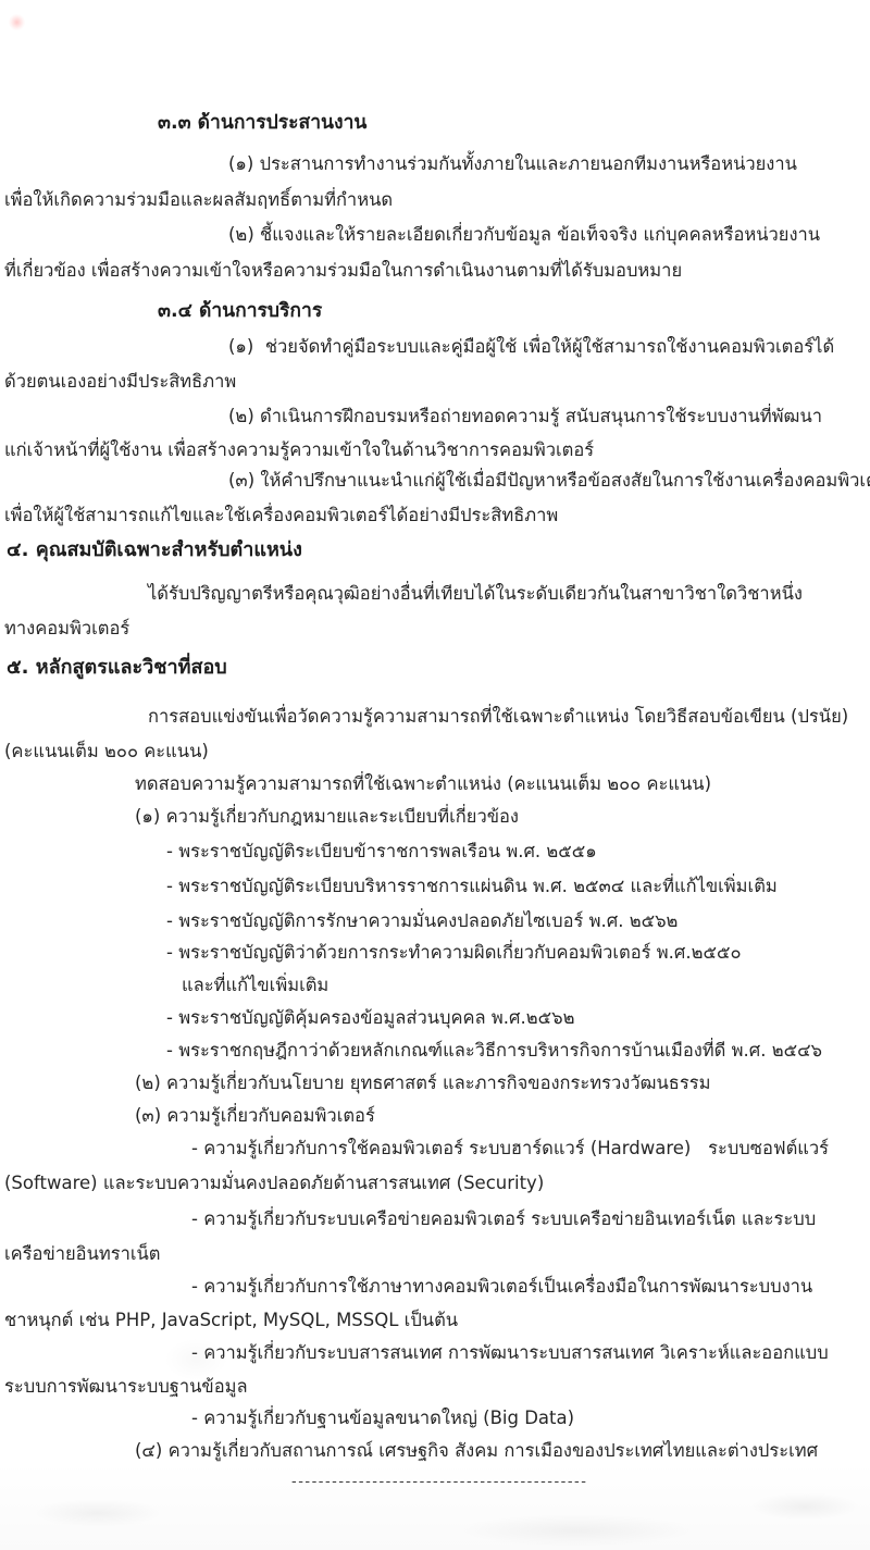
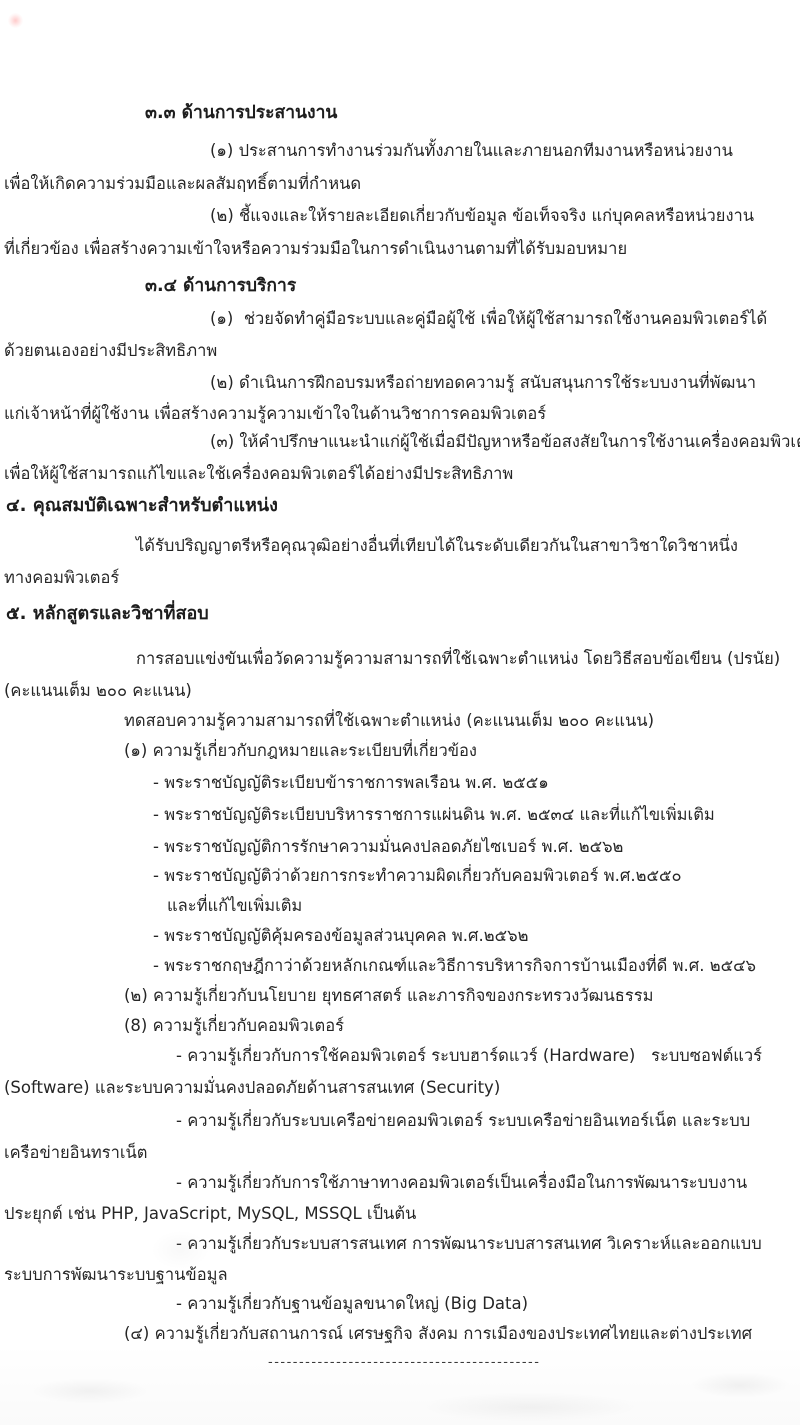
  ๓.๓ ด้านการประสานงาน
  (๑) ประสานการทำงานร่วมกันทั้งภายในและภายนอกทีมงานหรือหน่วยงาน
  เพื่อให้เกิดความร่วมมือและผลสัมฤทธิ์ตามที่กำหนด
  (๒) ชี้แจงและให้รายละเอียดเกี่ยวกับข้อมูล ข้อเท็จจริง แก่บุคคลหรือหน่วยงาน
  ที่เกี่ยวข้อง เพื่อสร้างความเข้าใจหรือความร่วมมือในการดำเนินงานตามที่ได้รับมอบหมาย
  ๓.๔ ด้านการบริการ
  (๑) ช่วยจัดทำคู่มือระบบและคู่มือผู้ใช้ เพื่อให้ผู้ใช้สามารถใช้งานคอมพิวเตอร์ได้
  ด้วยตนเองอย่างมีประสิทธิภาพ
  (๒) ดำเนินการฝึกอบรมหรือถ่ายทอดความรู้ สนับสนุนการใช้ระบบงานที่พัฒนา
  แก่เจ้าหน้าที่ผู้ใช้งาน เพื่อสร้างความรู้ความเข้าใจในด้านวิชาการคอมพิวเตอร์
  (๓) ให้คำปรึกษาแนะนำแก่ผู้ใช้เมื่อมีปัญหาหรือข้อสงสัยในการใช้งานเครื่องคอมพิวเ
  เพื่อให้ผู้ใช้สามารถแก้ไขและใช้เครื่องคอมพิวเตอร์ได้อย่างมีประสิทธิภาพ
  ๔. คุณสมบัติเฉพาะสำหรับตำแหน่ง
  ได้รับปริญญาตรีหรือคุณวุฒิอย่างอื่นที่เทียบได้ในระดับเดียวกันในสาขาวิชาใดวิชาหนึ่ง
  ทางคอมพิวเตอร์
  ๕. หลักสูตรและวิชาที่สอบ
  การสอบแข่งขันเพื่อวัดความรู้ความสามารถที่ใช้เฉพาะตำแหน่ง โดยวิธีสอบข้อเขียน (ปรนัย)
  (คะแนนเต็ม ๒๐๐ คะแนน)
  ทดสอบความรู้ความสามารถที่ใช้เฉพาะตำแหน่ง (คะแนนเต็ม ๒๐๐ คะแนน)
  (๑) ความรู้เกี่ยวกับกฎหมายและระเบียบที่เกี่ยวข้อง
  - พระราชบัญญัติระเบียบข้าราชการพลเรือน พ.ศ. ๒๕๕๑
  - พระราชบัญญัติระเบียบบริหารราชการแผ่นดิน พ.ศ. ๒๕๓๔ และที่แก้ไขเพิ่มเติม
  - พระราชบัญญัติการรักษาความมั่นคงปลอดภัยไซเบอร์ พ.ศ. ๒๕๖๒
  - พระราชบัญญัติว่าด้วยการกระทำความผิดเกี่ยวกับคอมพิวเตอร์ พ.ศ.๒๕๕๐
  และที่แก้ไขเพิ่มเติม
  - พระราชบัญญัติคุ้มครองข้อมูลส่วนบุคคล พ.ศ.๒๕๖๒
  - พระราชกฤษฎีกาว่าด้วยหลักเกณฑ์และวิธีการบริหารกิจการบ้านเมืองที่ดี พ.ศ. ๒๕๔๖
  (๒) ความรู้เกี่ยวกับนโยบาย ยุทธศาสตร์ และภารกิจของกระทรวงวัฒนธรรม
- (๓) ความรู้เกี่ยวกับคอมพิวเตอร์
+ (8) ความรู้เกี่ยวกับคอมพิวเตอร์
  - ความรู้เกี่ยวกับการใช้คอมพิวเตอร์ ระบบฮาร์ดแวร์ (Hardware) ระบบซอฟต์แวร์
  (Software) และระบบความมั่นคงปลอดภัยด้านสารสนเทศ (Security)
  - ความรู้เกี่ยวกับระบบเครือข่ายคอมพิวเตอร์ ระบบเครือข่ายอินเทอร์เน็ต และระบบ
  เครือข่ายอินทราเน็ต
  - ความรู้เกี่ยวกับการใช้ภาษาทางคอมพิวเตอร์เป็นเครื่องมือในการพัฒนาระบบงาน
- ชาหนุกต์ เช่น PHP, JavaScript, MySQL, MSSQL เป็นต้น
+ ประยุกต์ เช่น PHP, JavaScript, MySQL, MSSQL เป็นต้น
  ามรู้เกี่ยวกับระบบสารสนเทศ การพัฒนาระบบสารสนเทศ วิเคราะห์และออกแบบ
  ระบบการพัฒนาระบบฐานข้อมูล
  - ความรู้เกี่ยวกับฐานข้อมูลขนาดใหญ่ (Big Data)
  (๔) ความรู้เกี่ยวกับสถานการณ์ เศรษฐกิจ สังคม การเมืองของประเทศไทยและต่างประเทศ
